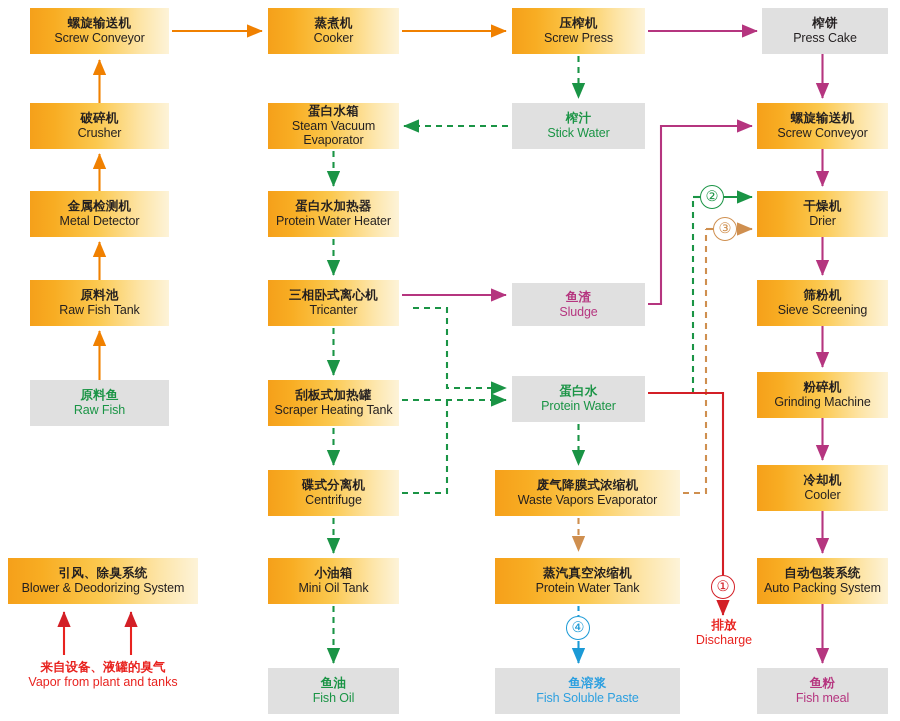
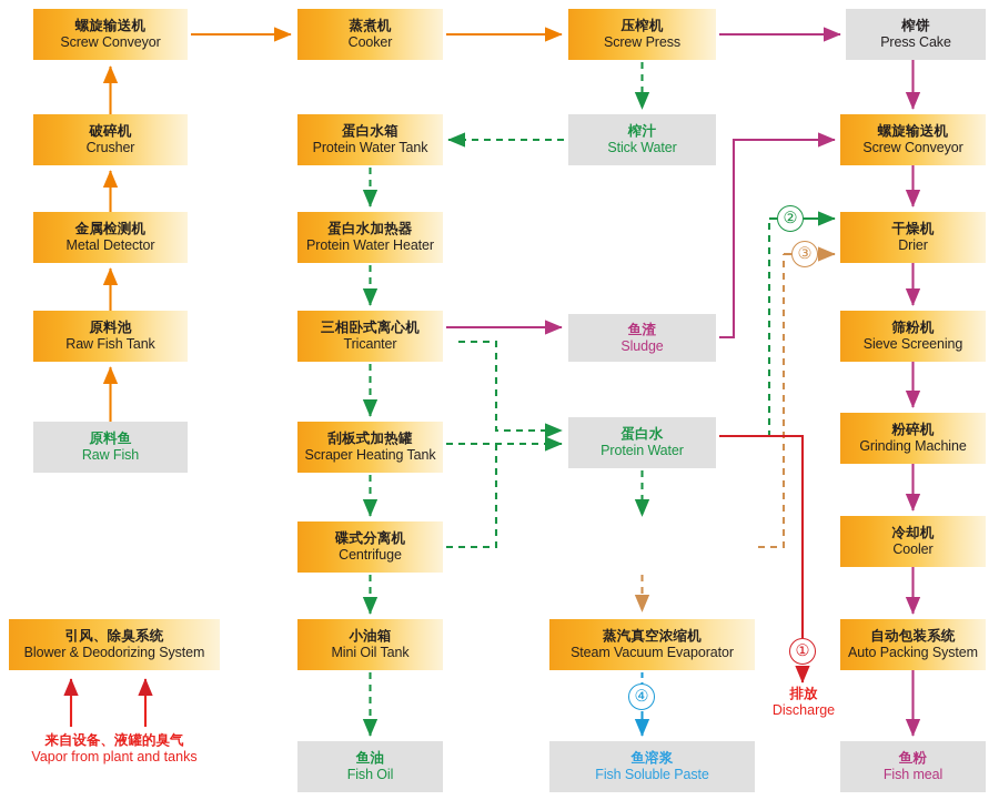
  螺旋输送机
  Screw Conveyor
  破碎机
  Crusher
  金属检测机
  Metal Detector
  原料池
  Raw Fish Tank
  原料鱼
  Raw Fish
  引风、除臭系统
  Blower & Deodorizing System
  蒸煮机
  Cooker
  蛋白水箱
- Steam Vacuum Evaporator
+ Protein Water Tank
  蛋白水加热器
  Protein Water Heater
  三相卧式离心机
  Tricanter
  刮板式加热罐
  Scraper Heating Tank
  碟式分离机
  Centrifuge
  小油箱
  Mini Oil Tank
  鱼油
  Fish Oil
  压榨机
  Screw Press
  榨汁
  Stick Water
  鱼渣
  Sludge
  蛋白水
  Protein Water
- 废气降膜式浓缩机
- Waste Vapors Evaporator
  蒸汽真空浓缩机
- Protein Water Tank
+ Steam Vacuum Evaporator
  鱼溶浆
  Fish Soluble Paste
  榨饼
  Press Cake
  螺旋输送机
  Screw Conveyor
  干燥机
  Drier
  筛粉机
  Sieve Screening
  粉碎机
  Grinding Machine
  冷却机
  Cooler
  自动包装系统
  Auto Packing System
  鱼粉
  Fish meal
  ①
  ②
  ③
  ④
  来自设备、液罐的臭气
  Vapor from plant and tanks
  排放
  Discharge
